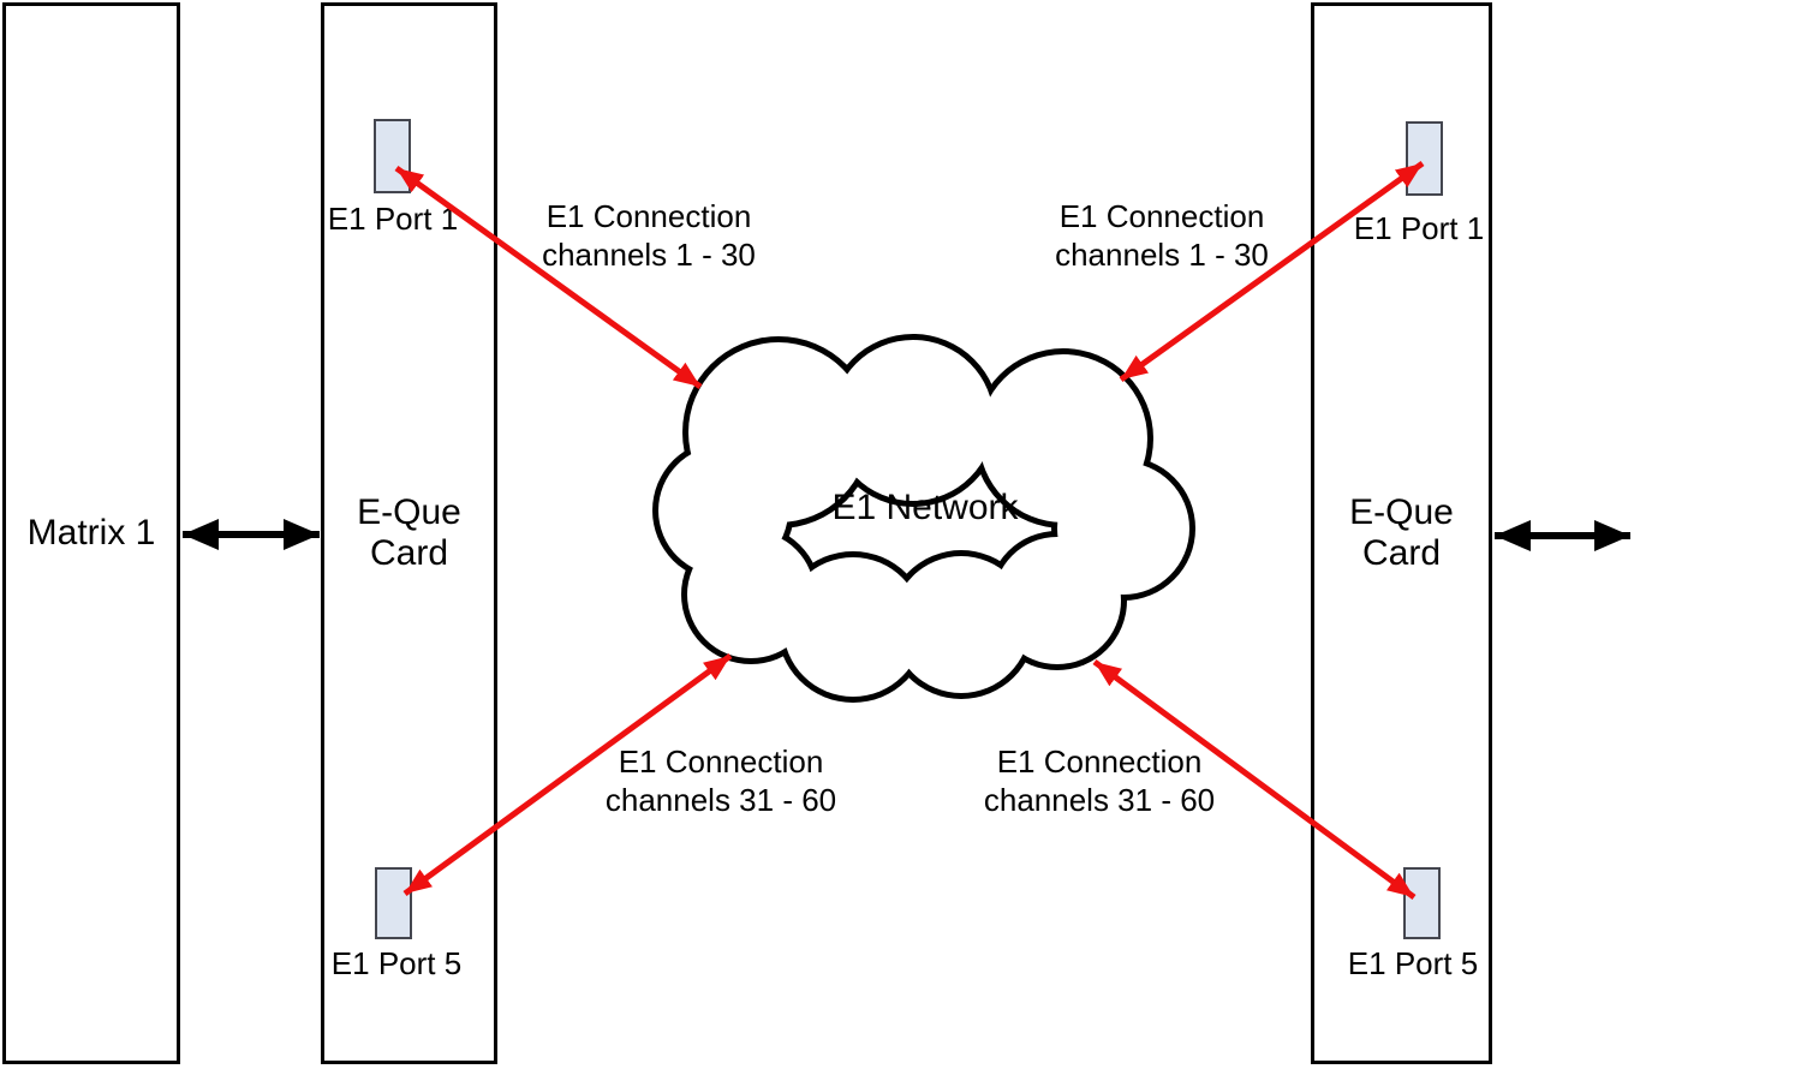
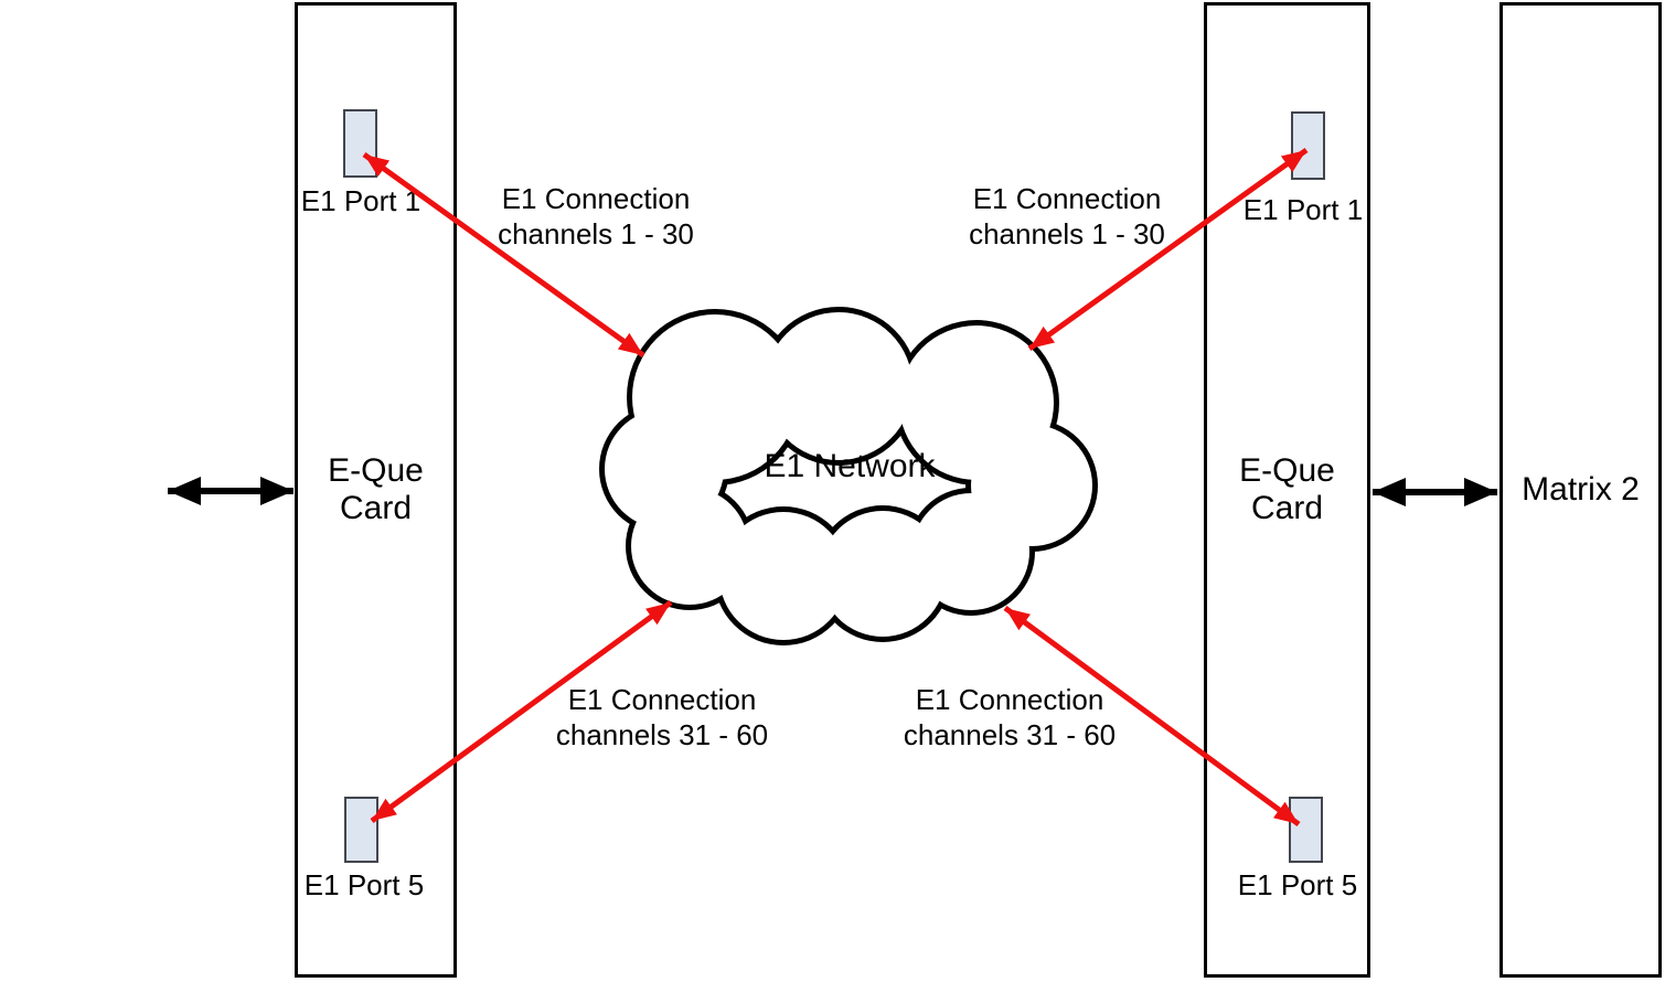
- Matrix 1
  E-Que
  Card
  E1 Port 1
  E1 Port 5
  E-Que
  Card
  E1 Port 1
  E1 Port 5
+ Matrix 2
  E1 Network
  E1 Connection
  channels 1 - 30
  E1 Connection
  channels 1 - 30
  E1 Connection
  channels 31 - 60
  E1 Connection
  channels 31 - 60
